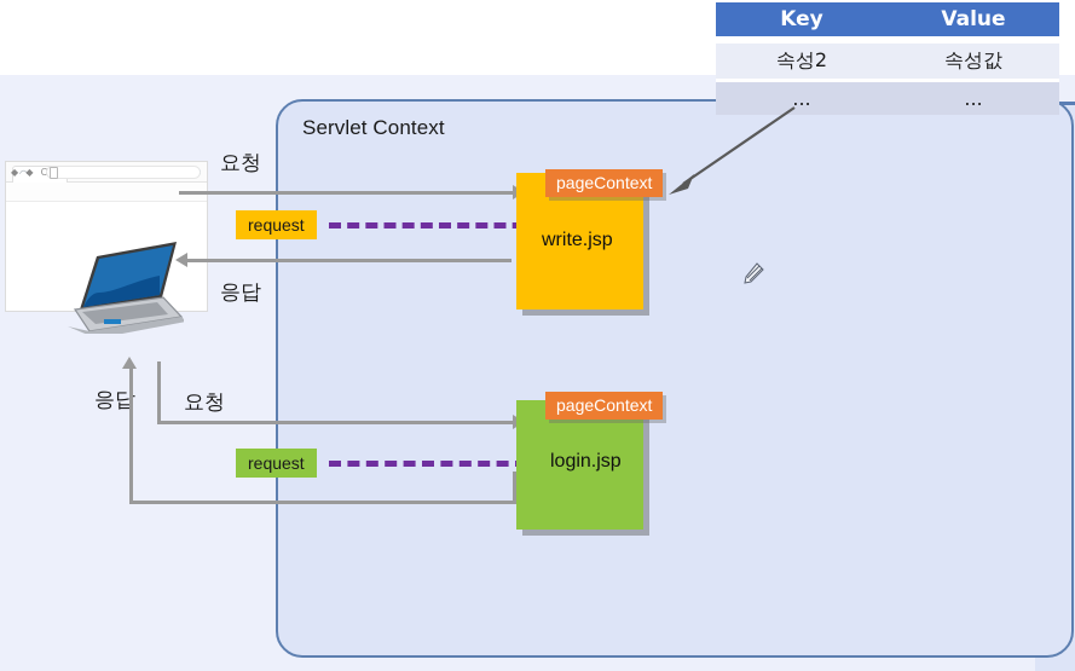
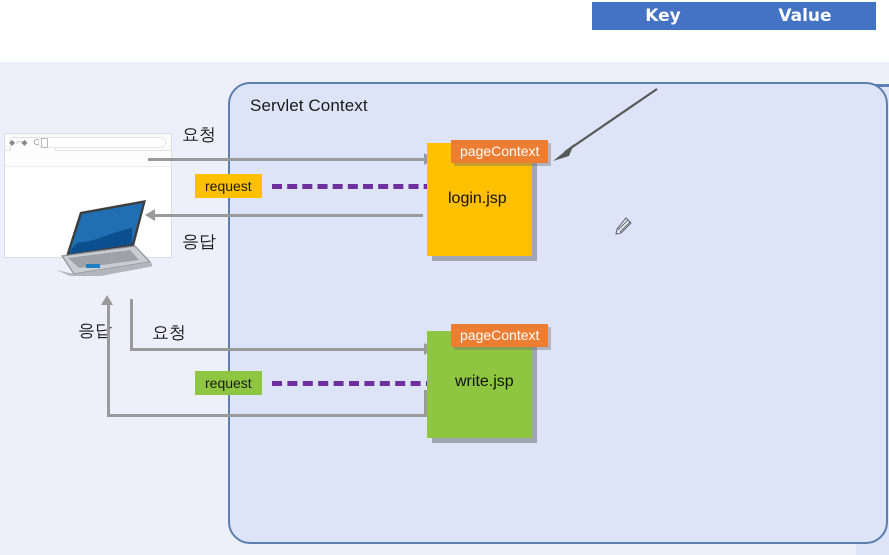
  Servlet Context
  ◠
  요청
  응답
  request
  pageContext
- write.jsp
+ login.jsp
  응답
  요청
  request
  pageContext
- login.jsp
+ write.jsp
  Key	Value
- 속성2	속성값
- ...	...
